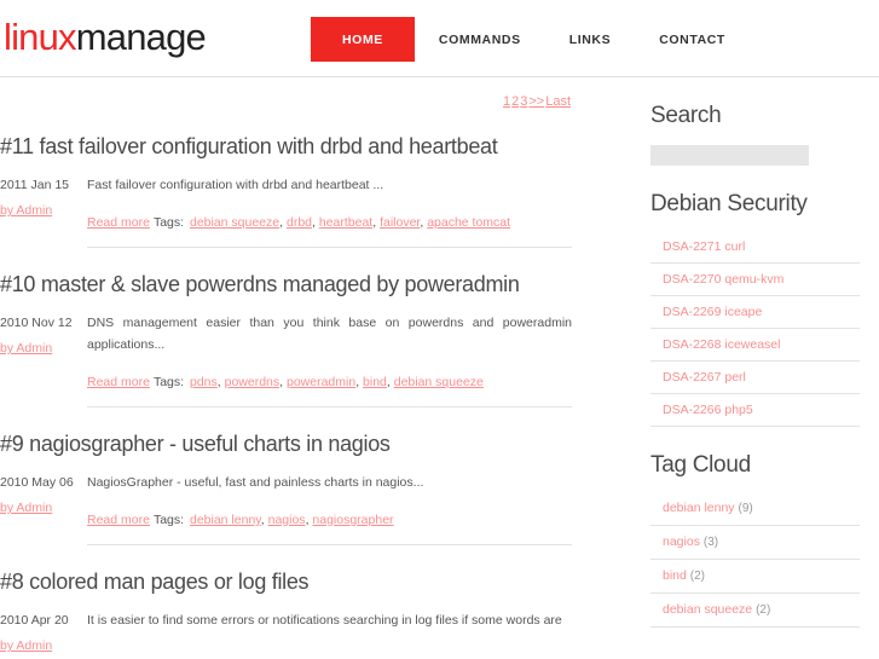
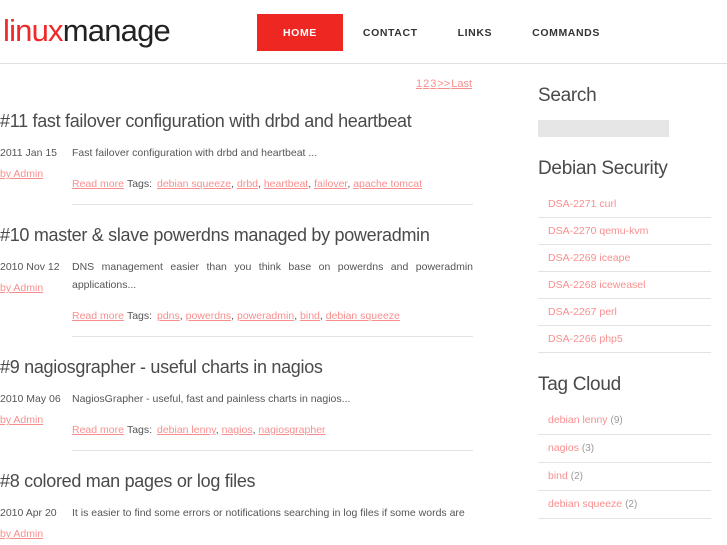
  linuxmanage
  HOME
- COMMANDS
+ CONTACT
  LINKS
- CONTACT
+ COMMANDS
  123>>Last
  #11 fast failover configuration with drbd and heartbeat
  2011 Jan 15
  by Admin
  Fast failover configuration with drbd and heartbeat ...
  Read more Tags: debian squeeze, drbd, heartbeat, failover, apache tomcat
  #10 master & slave powerdns managed by poweradmin
  2010 Nov 12
  by Admin
  DNS management easier than you think base on powerdns and poweradmin applications...
  Read more Tags: pdns, powerdns, poweradmin, bind, debian squeeze
  #9 nagiosgrapher - useful charts in nagios
  2010 May 06
  by Admin
  NagiosGrapher - useful, fast and painless charts in nagios...
  Read more Tags: debian lenny, nagios, nagiosgrapher
  #8 colored man pages or log files
  2010 Apr 20
  by Admin
  It is easier to find some errors or notifications searching in log files if some words are
  Search
  Debian Security
  DSA-2271 curl
  DSA-2270 qemu-kvm
  DSA-2269 iceape
  DSA-2268 iceweasel
  DSA-2267 perl
  DSA-2266 php5
  Tag Cloud
  debian lenny (9)
  nagios (3)
  bind (2)
  debian squeeze (2)
